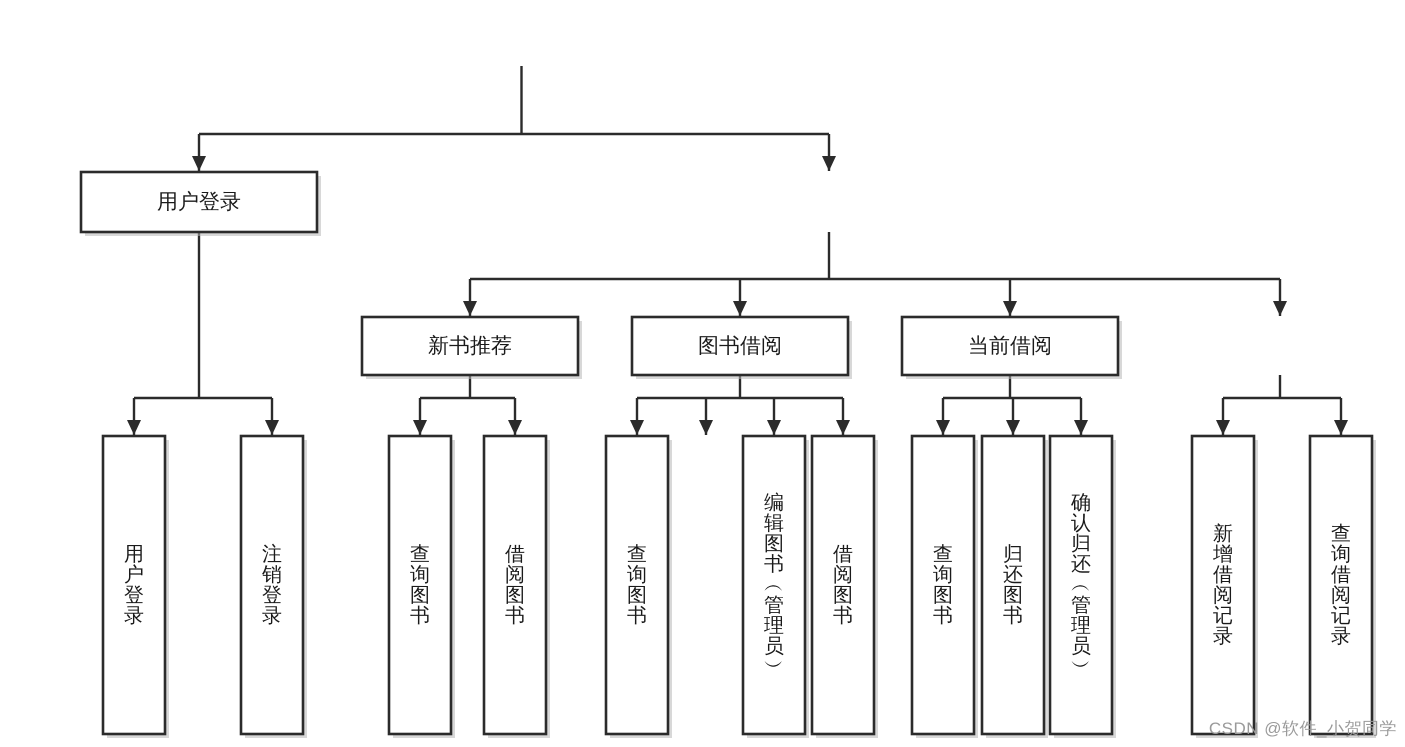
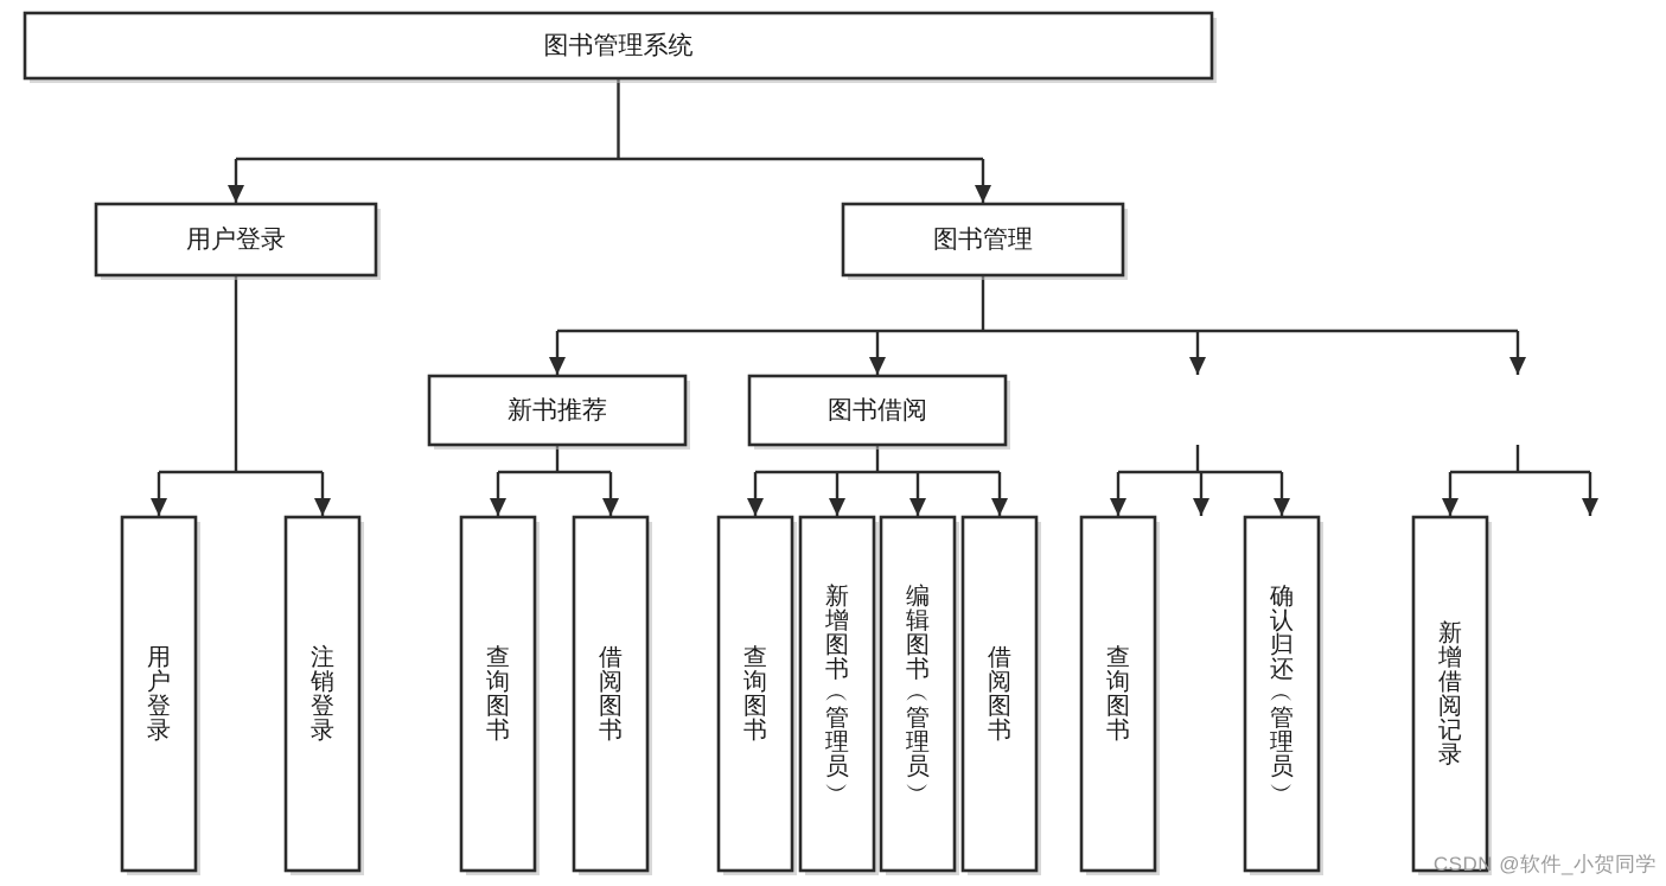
+ 图书管理系统
  用户登录
+ 图书管理
  新书推荐
  图书借阅
- 当前借阅
  用户登录
  注销登录
  查询图书
  借阅图书
  查询图书
+ 新增图书 ︵ 管理员 ︶
  编辑图书 ︵ 管理员 ︶
  借阅图书
  查询图书
- 归还图书
  确认归还 ︵ 管理员 ︶
  新增借阅记录
- 查询借阅记录
  CSDN @软件_小贺同学
